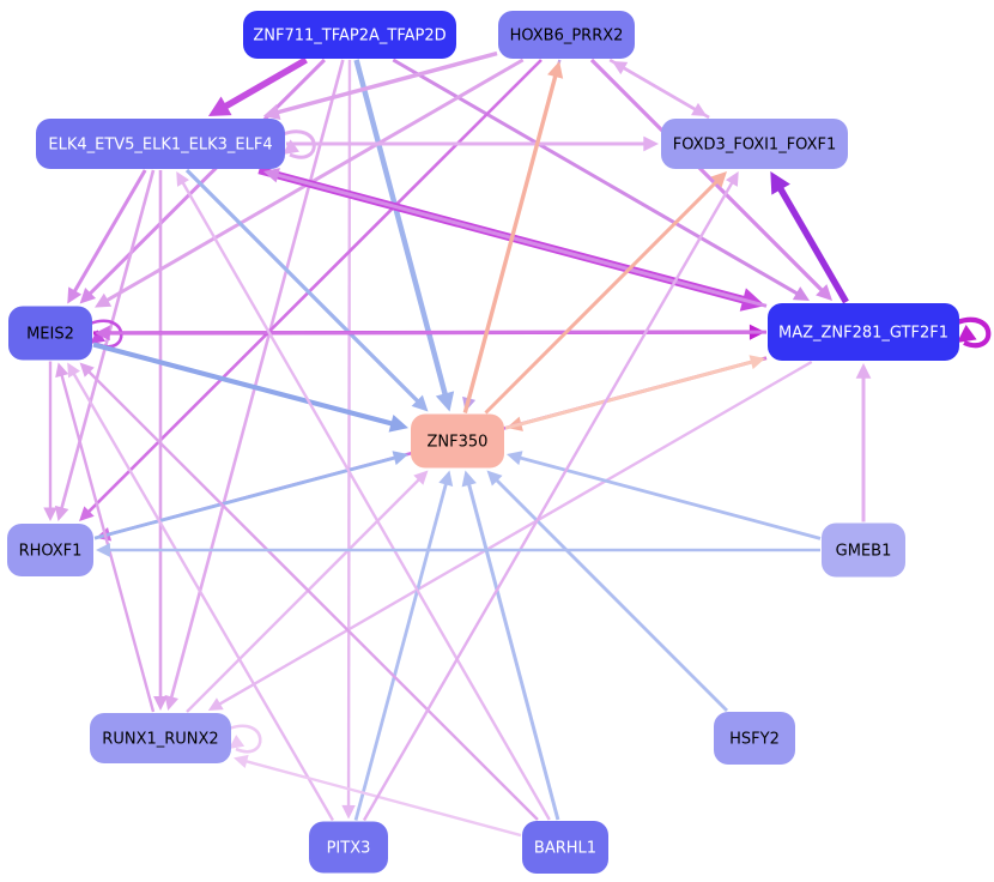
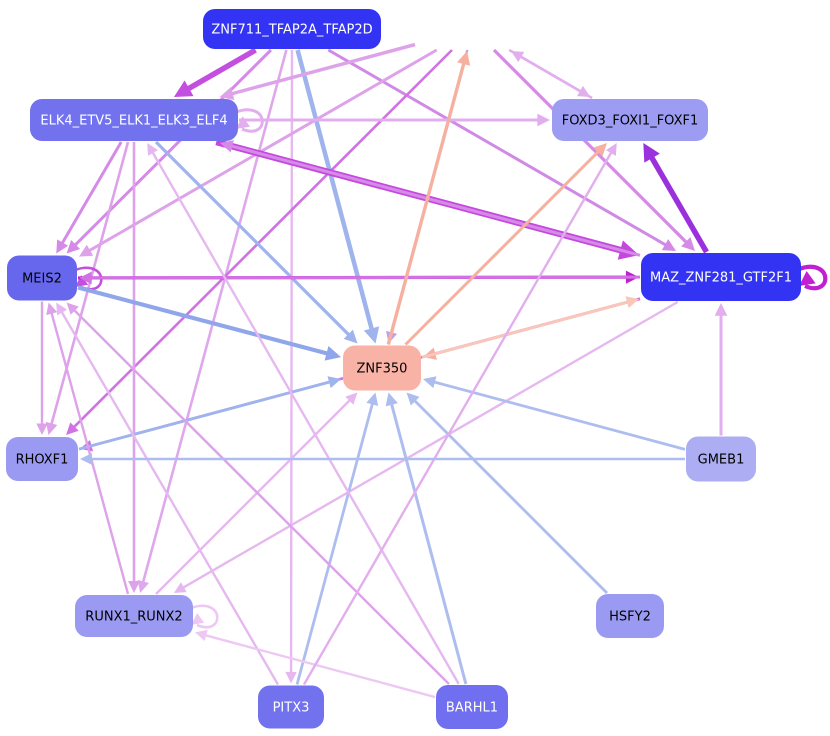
  ZNF711_TFAP2A_TFAP2D
- HOXB6_PRRX2
  ELK4_ETV5_ELK1_ELK3_ELF4
  FOXD3_FOXI1_FOXF1
  MEIS2
  MAZ_ZNF281_GTF2F1
  ZNF350
  RHOXF1
  GMEB1
  RUNX1_RUNX2
  HSFY2
  PITX3
  BARHL1
